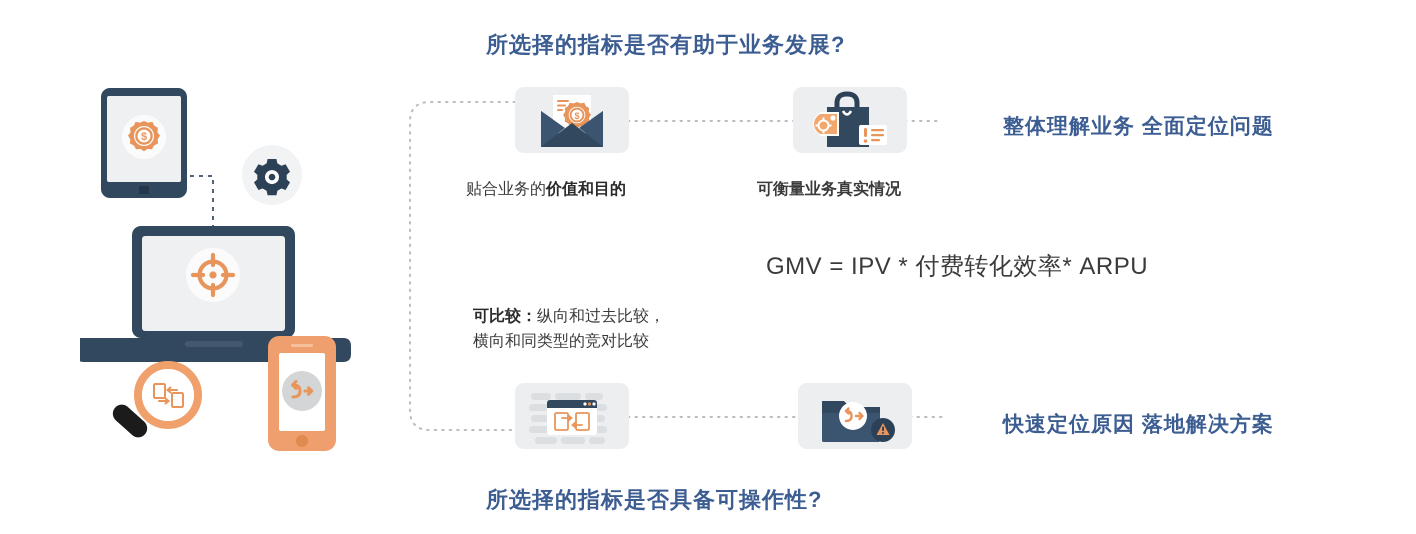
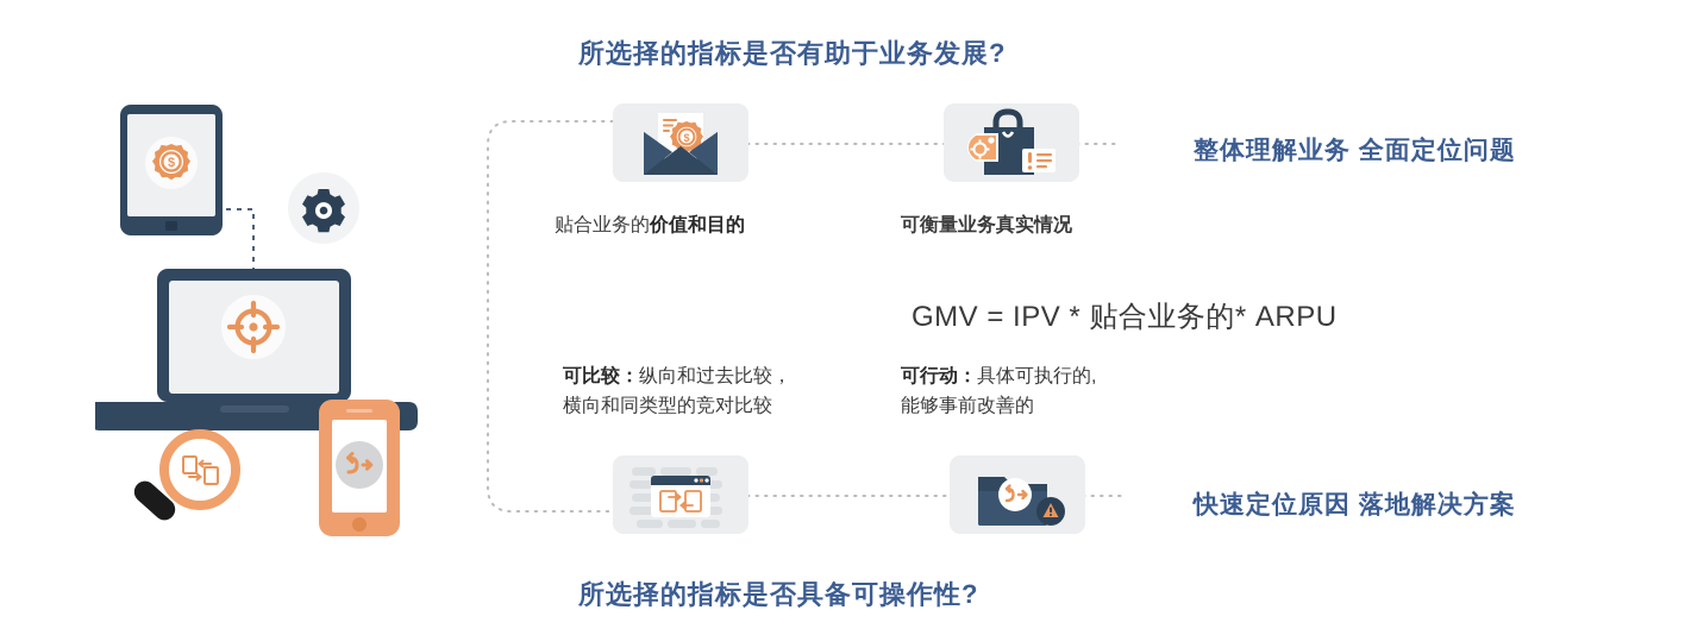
  所选择的指标是否有助于业务发展?
  所选择的指标是否具备可操作性?
  整体理解业务 全面定位问题
  快速定位原因 落地解决方案
  贴合业务的价值和目的
  可衡量业务真实情况
  可比较：纵向和过去比较，
  横向和同类型的竞对比较
+ 可行动：具体可执行的,
+ 能够事前改善的
- GMV = IPV * 付费转化效率* ARPU
+ GMV = IPV * 贴合业务的* ARPU
  $
  $
